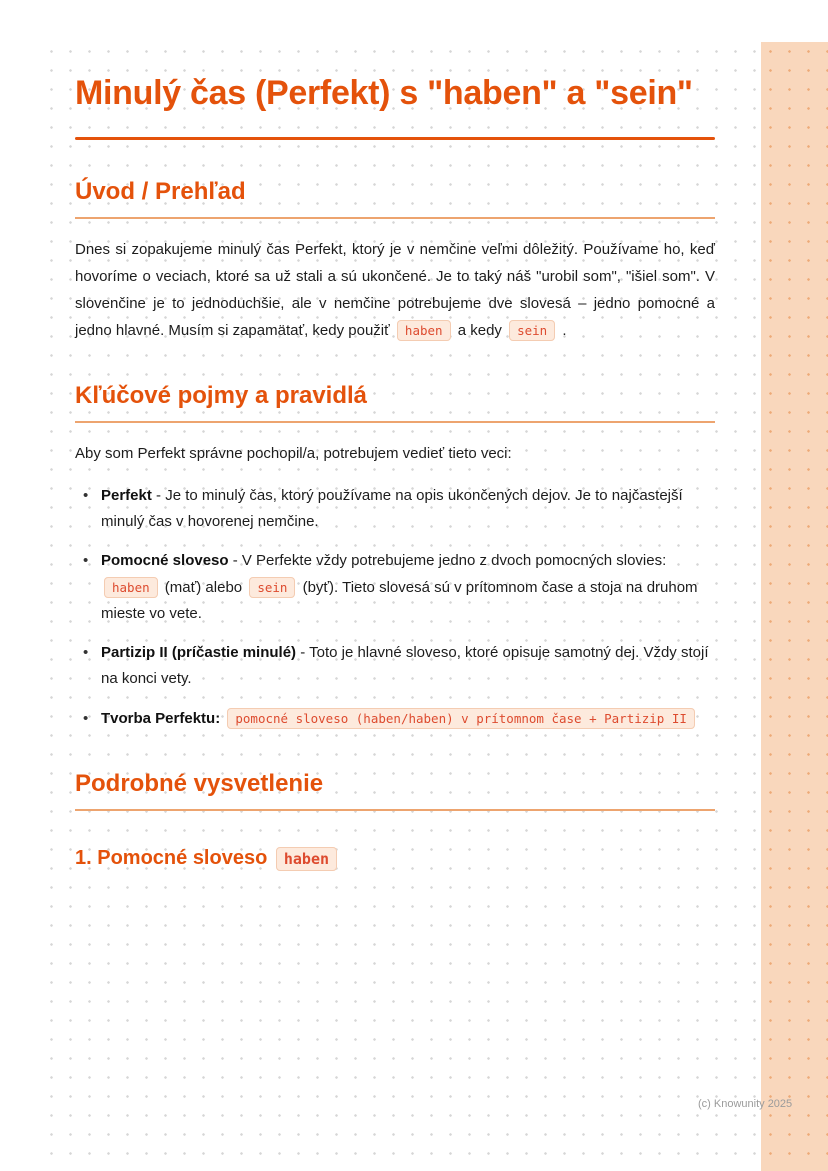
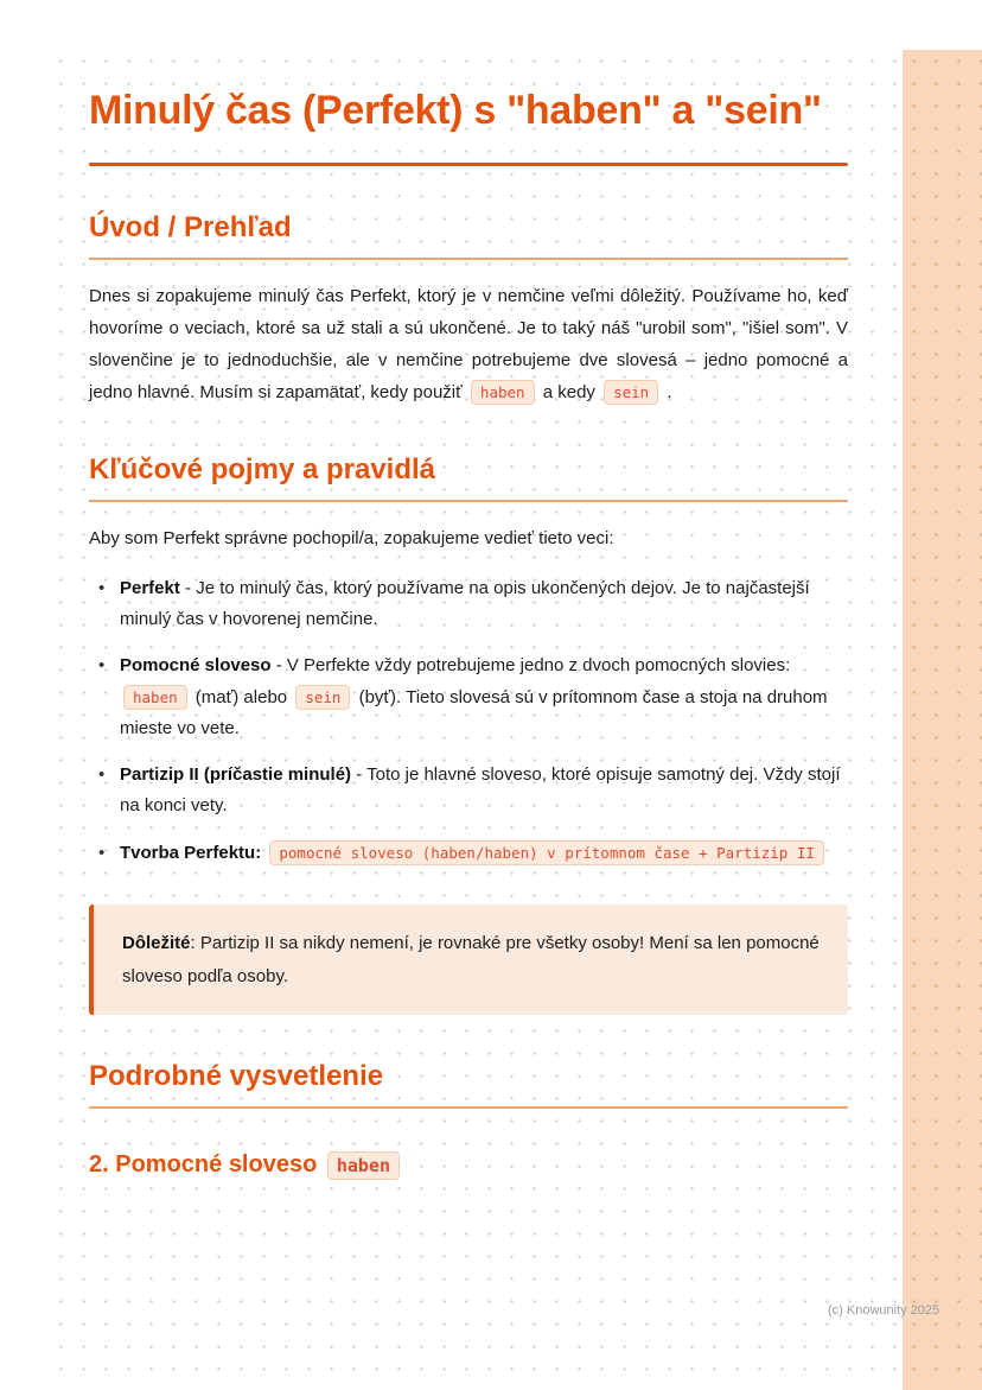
  Minulý čas (Perfekt) s "haben" a "sein"
  Úvod / Prehľad
  Dnes si zopakujeme minulý čas Perfekt, ktorý je v nemčine veľmi dôležitý. Používame ho, keď hovoríme o veciach, ktoré sa už stali a sú ukončené. Je to taký náš "urobil som", "išiel som". V slovenčine je to jednoduchšie, ale v nemčine potrebujeme dve slovesá – jedno pomocné a jedno hlavné. Musím si zapamätať, kedy použiť haben a kedy sein .
  Kľúčové pojmy a pravidlá
- Aby som Perfekt správne pochopil/a, potrebujem vedieť tieto veci:
+ Aby som Perfekt správne pochopil/a, zopakujeme vedieť tieto veci:
  Perfekt - Je to minulý čas, ktorý používame na opis ukončených dejov. Je to najčastejší minulý čas v hovorenej nemčine.
  Pomocné sloveso - V Perfekte vždy potrebujeme jedno z dvoch pomocných slovies: haben (mať) alebo sein (byť). Tieto slovesá sú v prítomnom čase a stoja na druhom mieste vo vete.
  Partizip II (príčastie minulé) - Toto je hlavné sloveso, ktoré opisuje samotný dej. Vždy stojí na konci vety.
  Tvorba Perfektu: pomocné sloveso (haben/haben) v prítomnom čase + Partizip II
+ Dôležité: Partizip II sa nikdy nemení, je rovnaké pre všetky osoby! Mení sa len pomocné sloveso podľa osoby.
  Podrobné vysvetlenie
- 1. Pomocné sloveso haben
+ 2. Pomocné sloveso haben
  (c) Knowunity 2025
